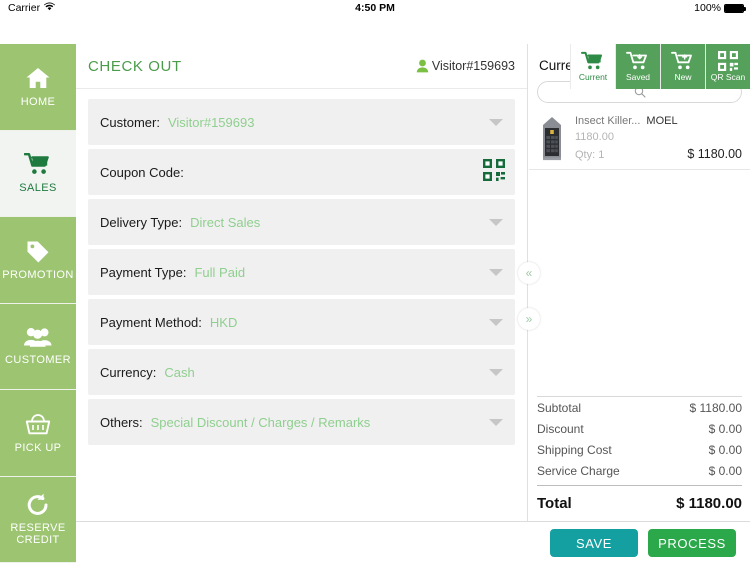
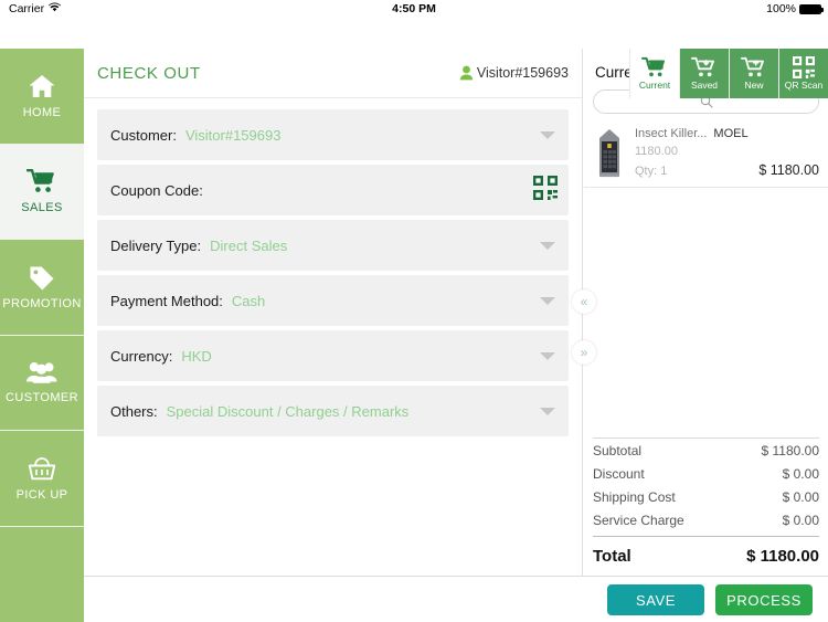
  Carrier
  4:50 PM
  100%
  HOME
  SALES
  PROMOTION
  CUSTOMER
  PICK UP
- RESERVE CREDIT
  CHECK OUT
  Visitor#159693
  Customer:
  Visitor#159693
  Coupon Code:
  Delivery Type:
  Direct Sales
- Payment Type:
- Full Paid
  Payment Method:
- HKD
+ Cash
  Currency:
- Cash
+ HKD
  Others:
  Special Discount / Charges / Remarks
  «
  »
  Current
  Saved
  New
  QR Scan
  Insect Killer...
  MOEL
  1180.00
  Qty: 1
  $ 1180.00
  Subtotal
  $ 1180.00
  Discount
  $ 0.00
  Shipping Cost
  $ 0.00
  Service Charge
  $ 0.00
  Total
  $ 1180.00
  SAVE
  PROCESS
